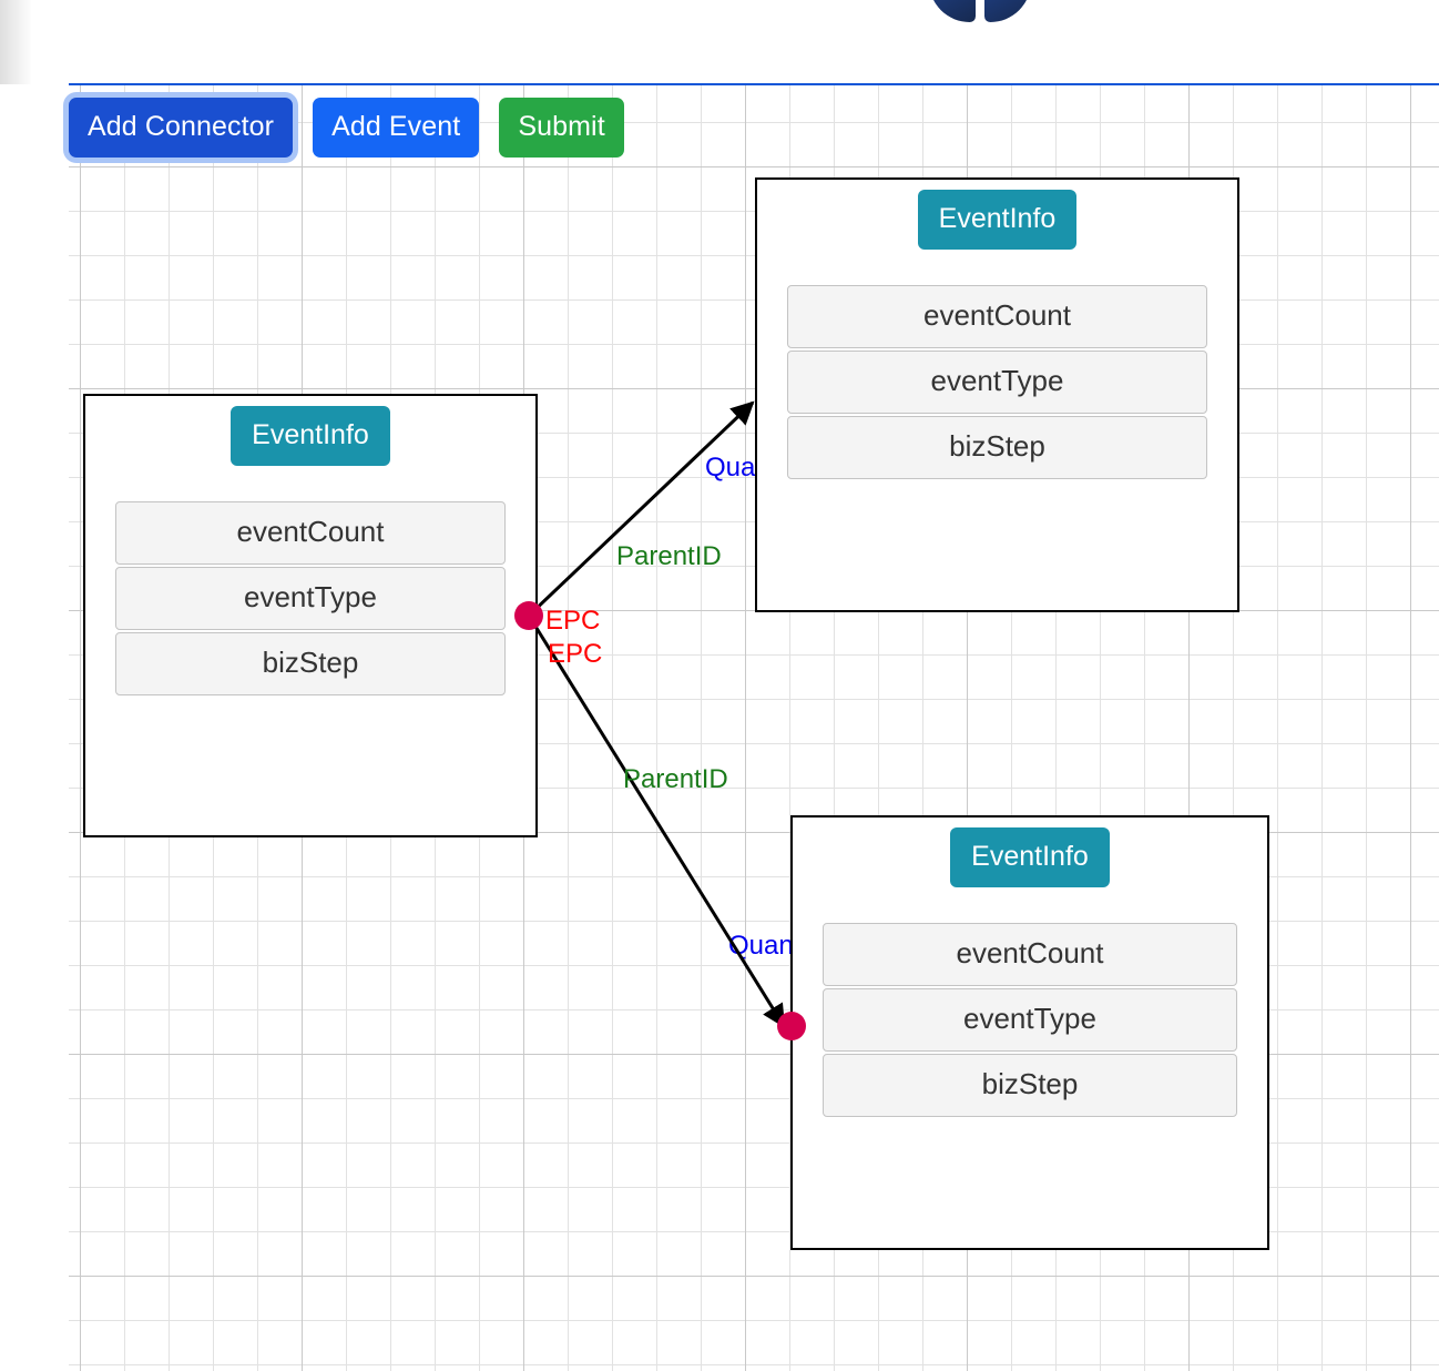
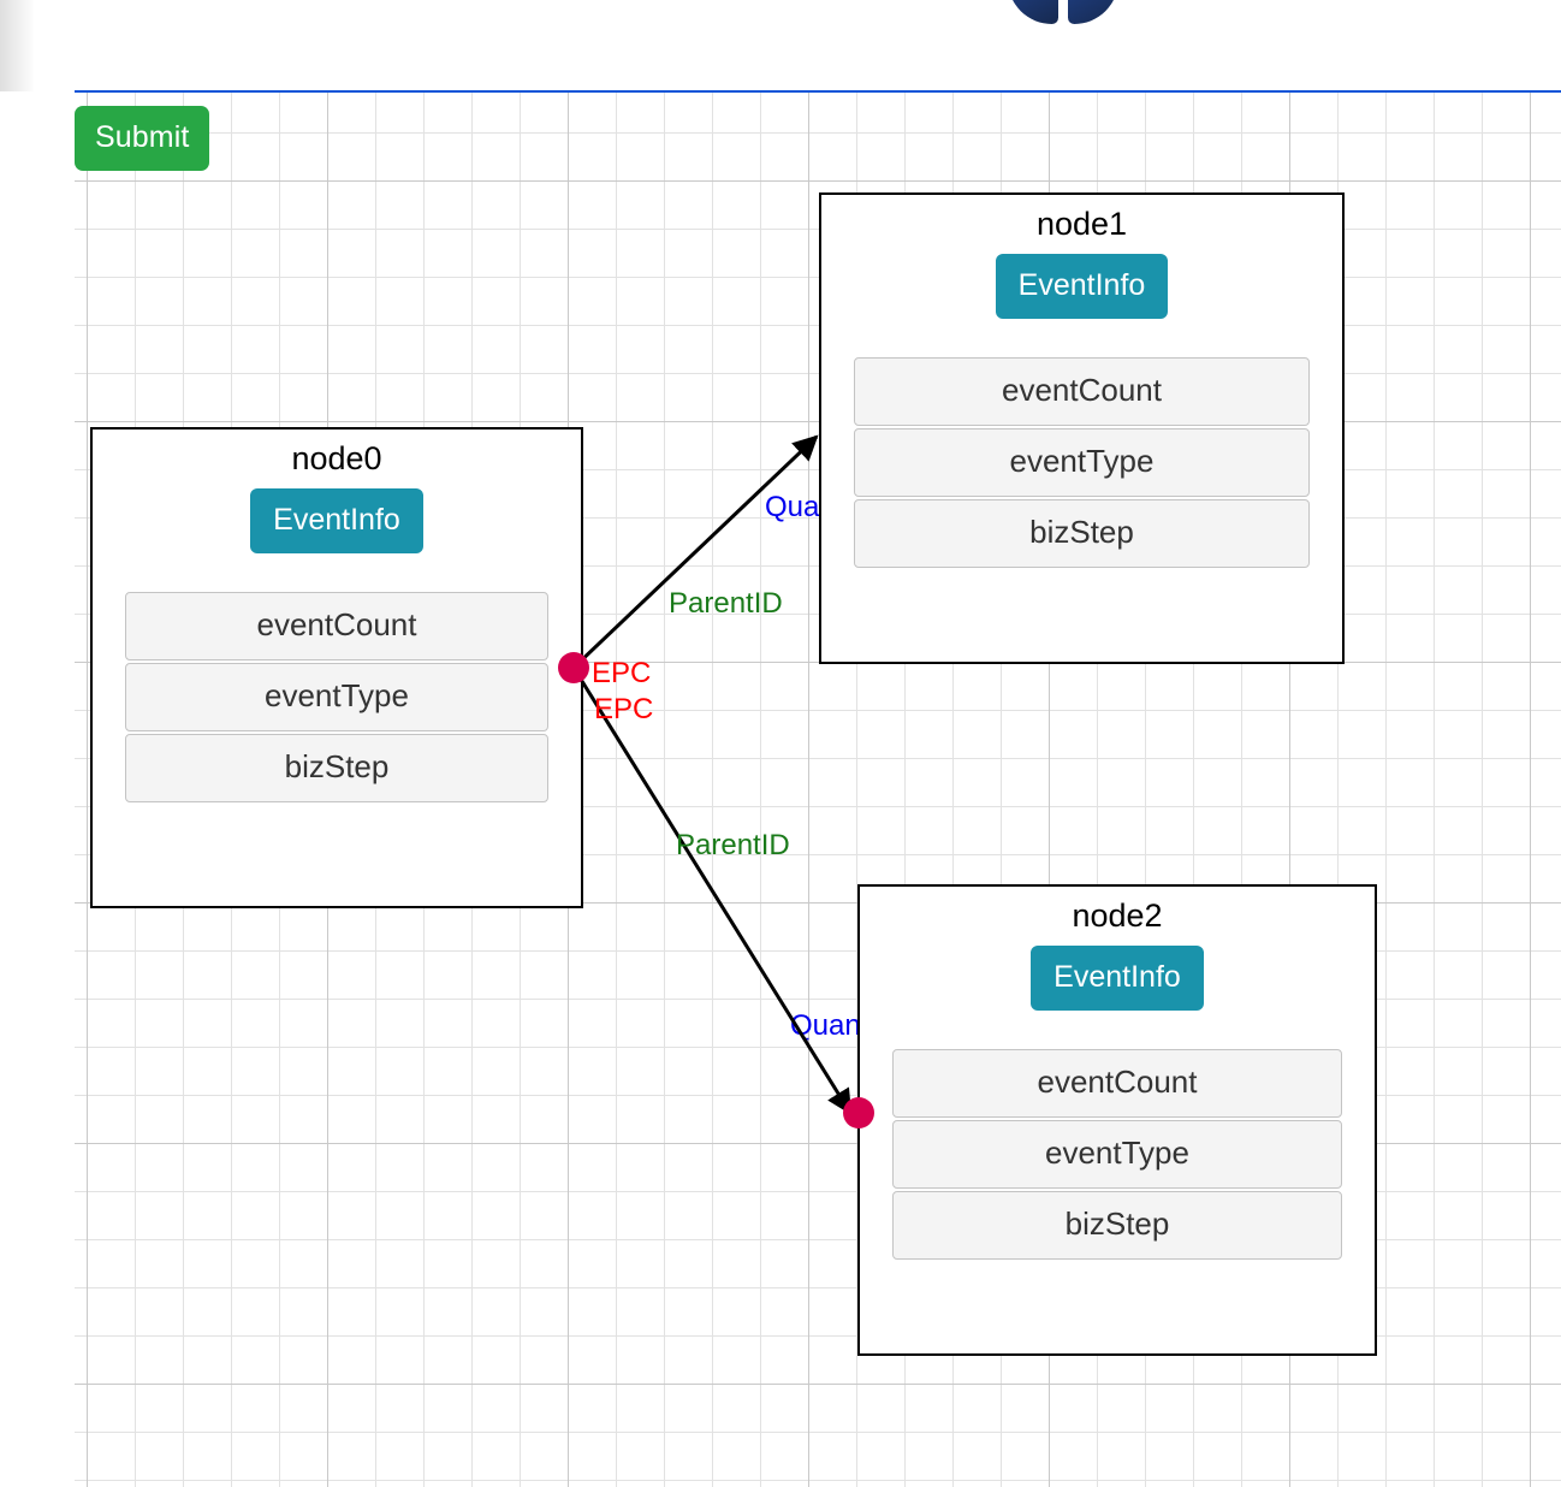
- Add Connector
- Add Event
  Submit
+ node0
  EventInfo
  eventCount
  eventType
  bizStep
+ node1
  EventInfo
  eventCount
  eventType
  bizStep
+ node2
  EventInfo
  eventCount
  eventType
  bizStep
  ParentID
  EPC
  EPC
  ParentID
